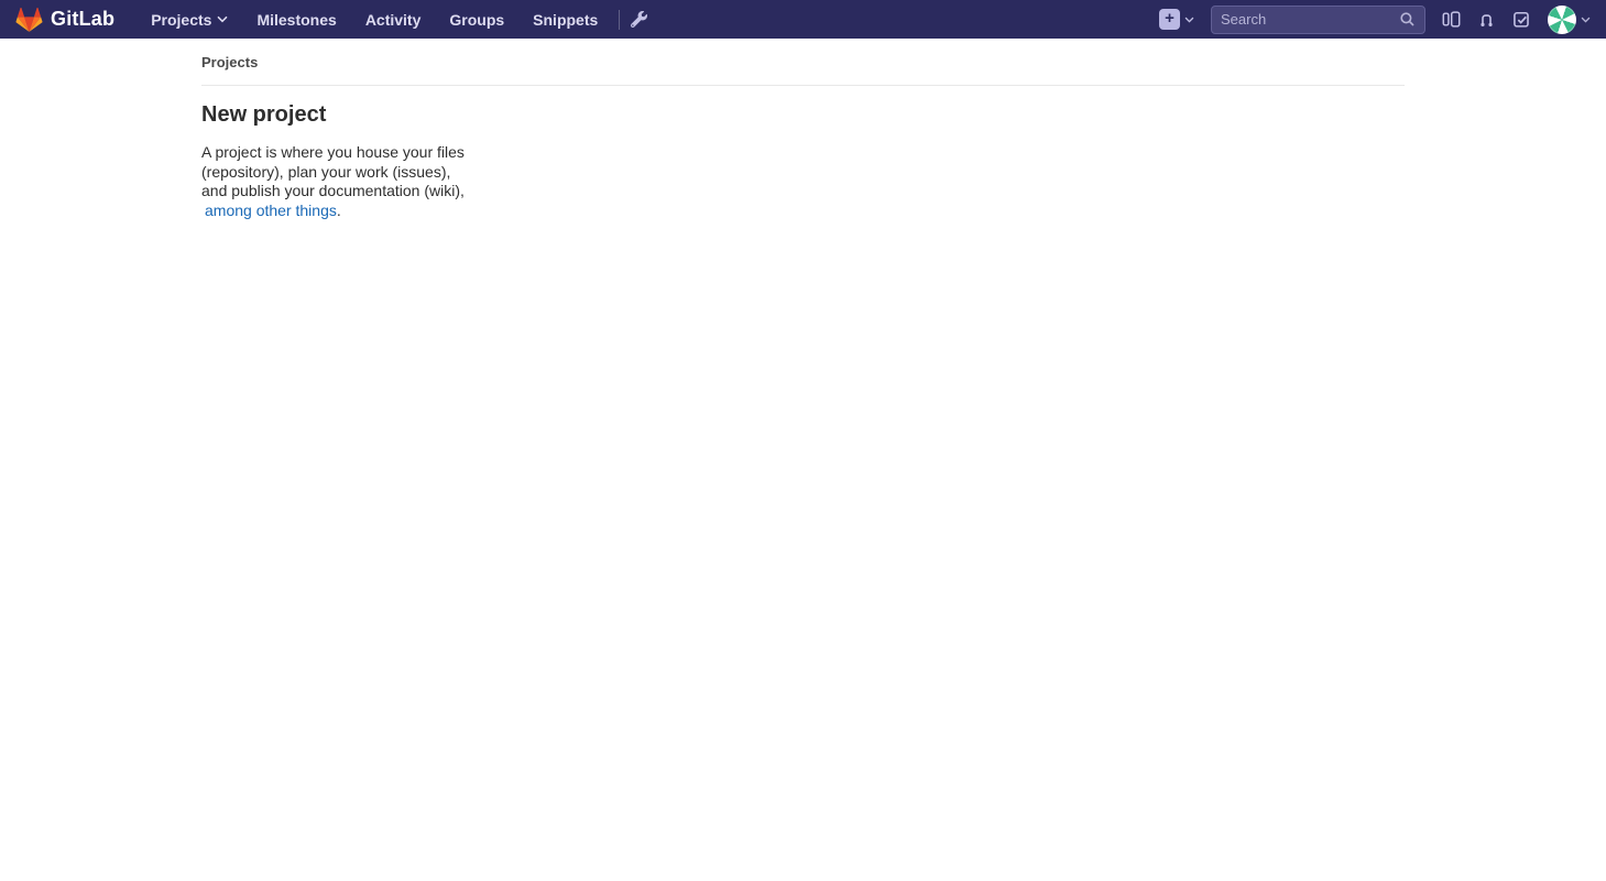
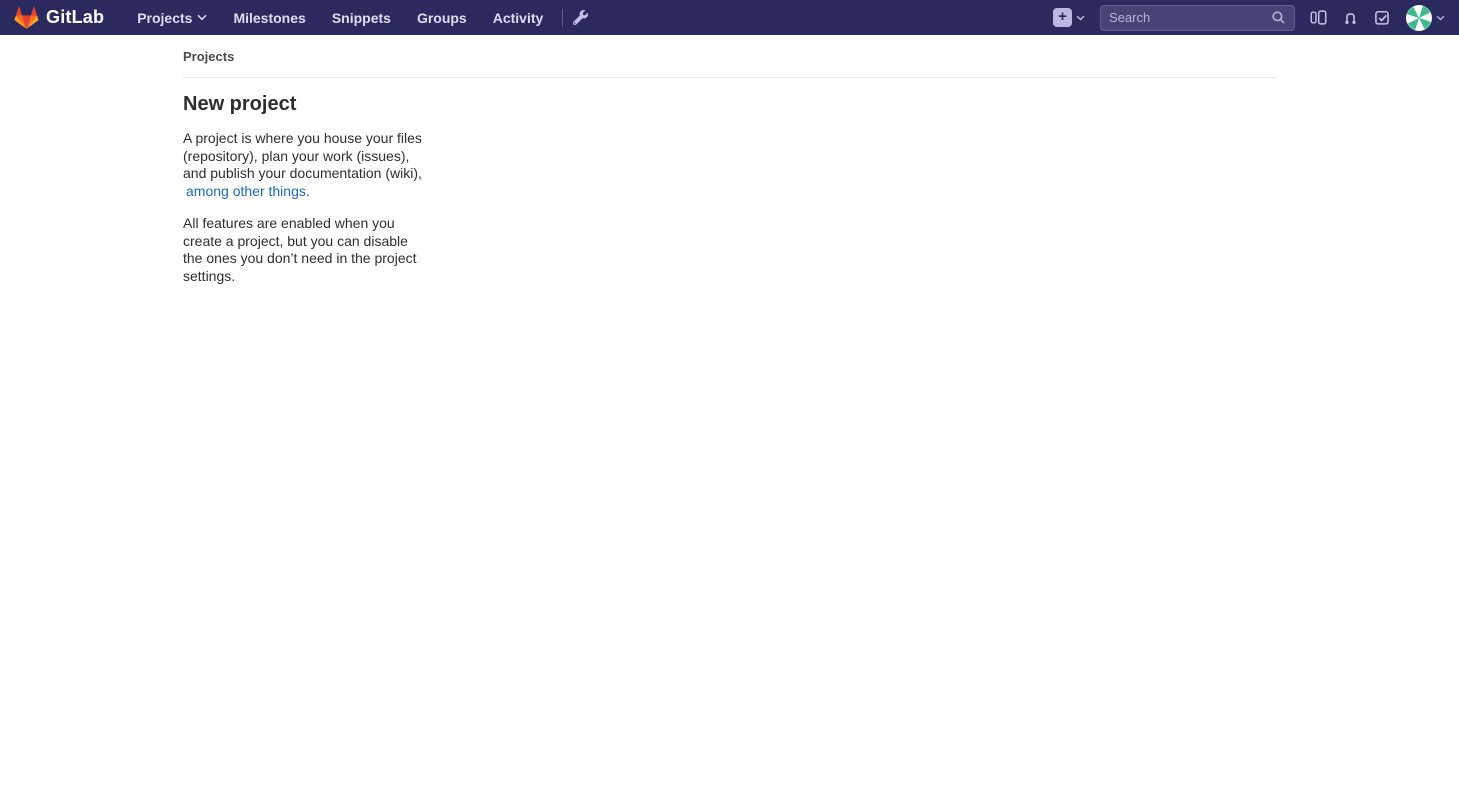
  GitLab
  Projects
  Milestones
- Activity
+ Snippets
  Groups
- Snippets
+ Activity
  +
  Search
  Projects
  New project
  A project is where you house your files (repository), plan your work (issues), and publish your documentation (wiki), among other things.
+ All features are enabled when you create a project, but you can disable the ones you don’t need in the project settings.
